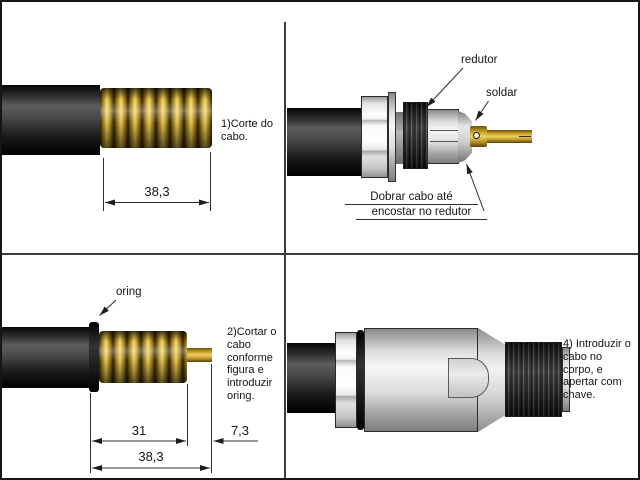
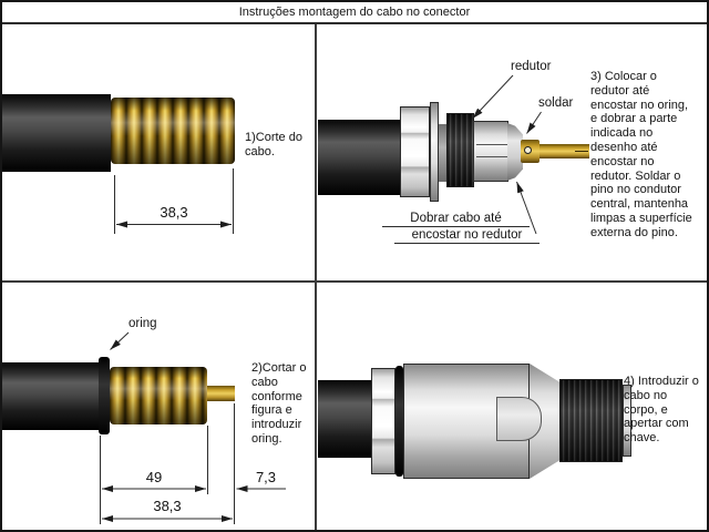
+ Instruções montagem do cabo no conector
  1)Corte do
  cabo.
  38,3
  redutor
  soldar
+ 3) Colocar o
+ redutor até
+ encostar no oring,
+ e dobrar a parte
+ indicada no
+ desenho até
+ encostar no
+ redutor. Soldar o
+ pino no condutor
+ central, mantenha
+ limpas a superfície
+ externa do pino.
  Dobrar cabo até
  encostar no redutor
  oring
  2)Cortar o
  cabo
  conforme
  figura e
  introduzir
  oring.
- 31
+ 49
  7,3
  38,3
  4) Introduzir o
  cabo no
  corpo, e
  apertar com
  chave.
